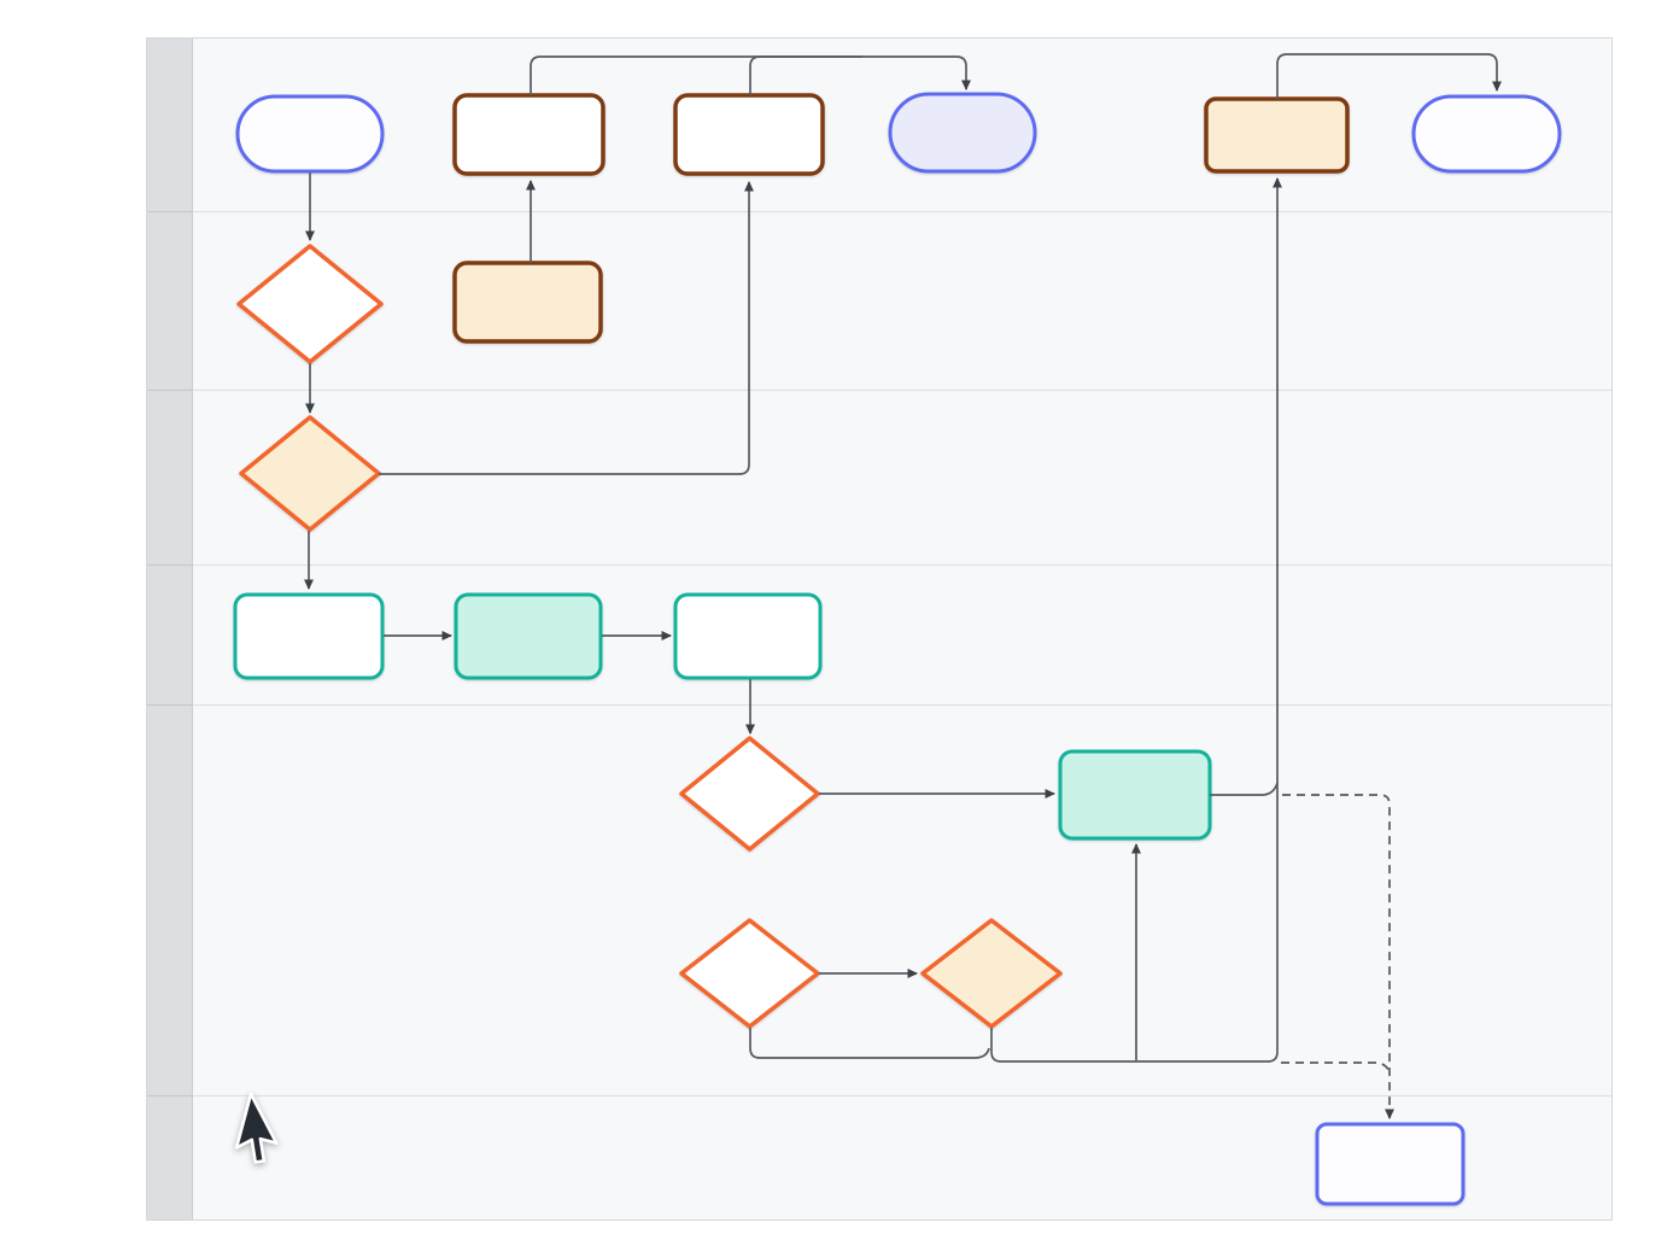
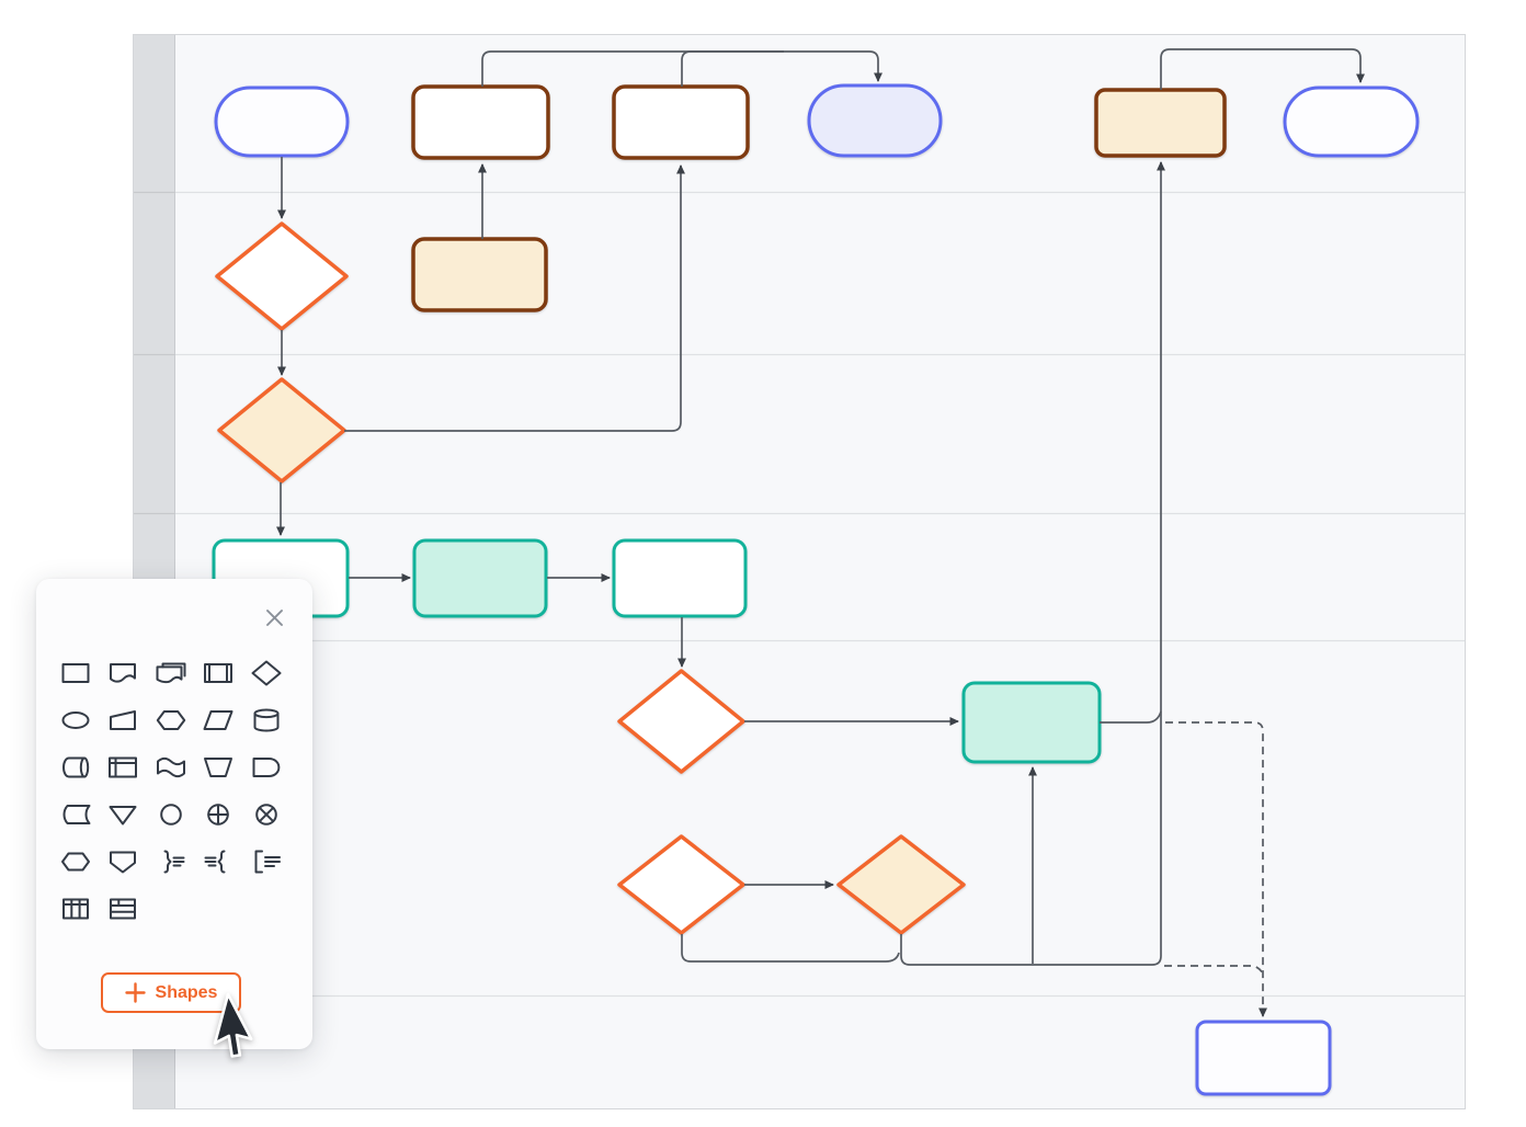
+ Shapes
